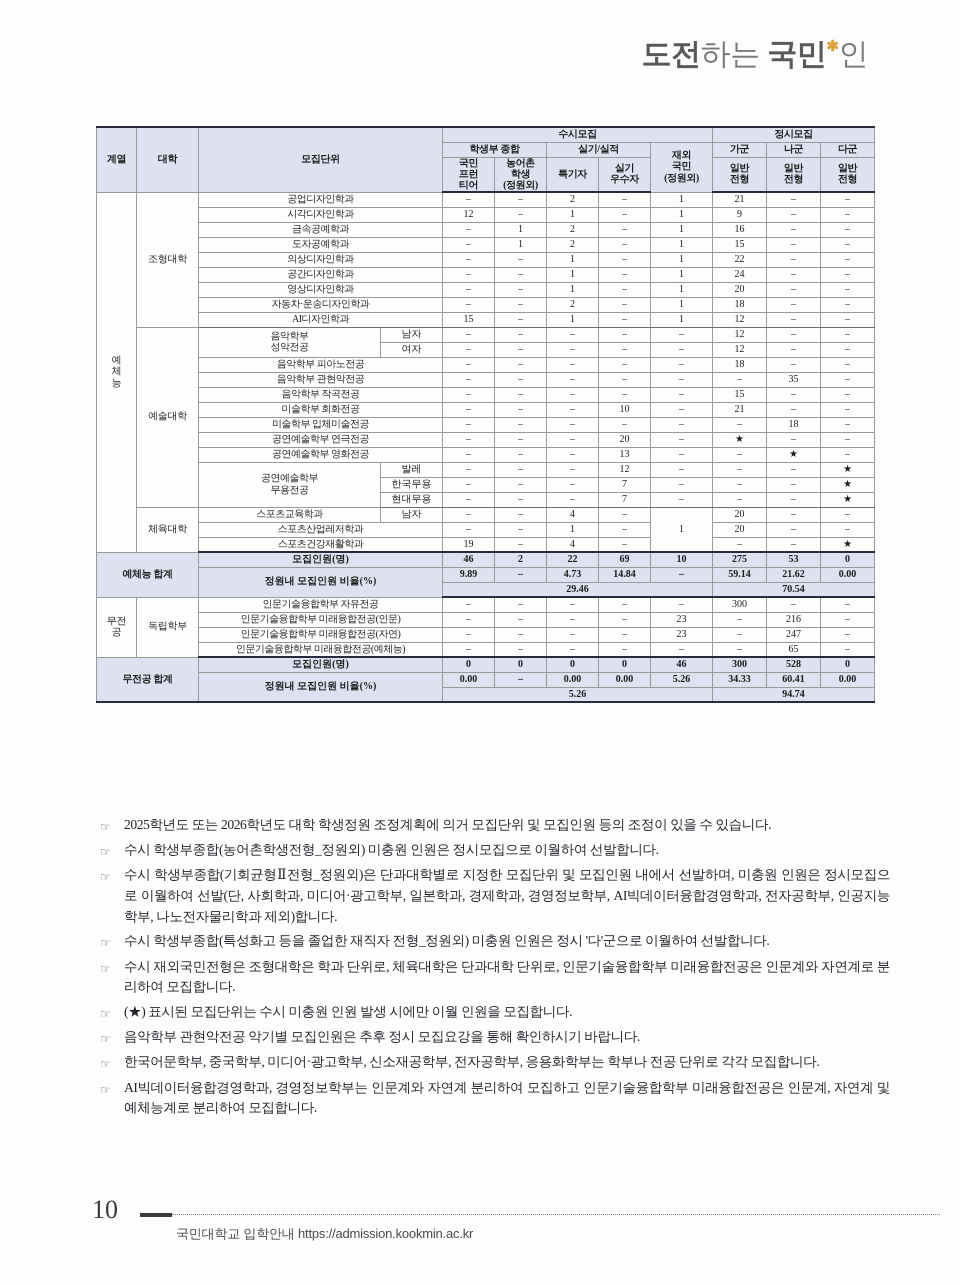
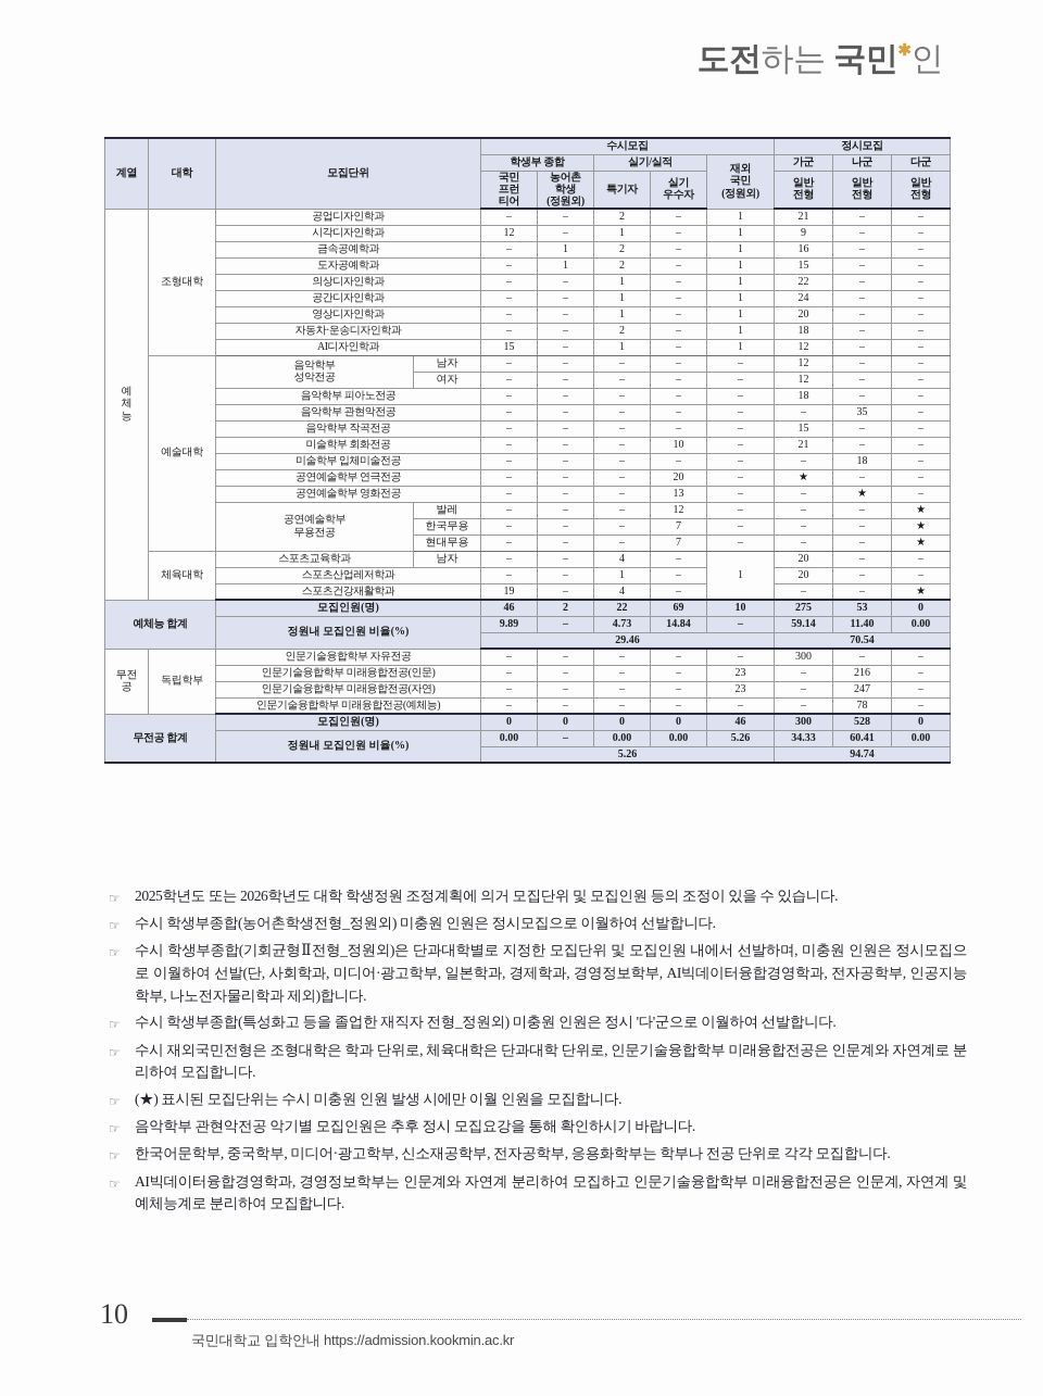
  도전하는 국민✱인
  계열	대학	모집단위	수시모집	정시모집
  학생부 종합	실기/실적	재외 국민 (정원외)	가군	나군	다군
  국민 프런 티어	농어촌 학생 (정원외)	특기자	실기 우수자	일반 전형	일반 전형	일반 전형
  예체능	조형대학	공업디자인학과	–	–	2	–	1	21	–	–
  시각디자인학과	12	–	1	–	1	9	–	–
  금속공예학과	–	1	2	–	1	16	–	–
  도자공예학과	–	1	2	–	1	15	–	–
  의상디자인학과	–	–	1	–	1	22	–	–
  공간디자인학과	–	–	1	–	1	24	–	–
  영상디자인학과	–	–	1	–	1	20	–	–
  자동차·운송디자인학과	–	–	2	–	1	18	–	–
  AI디자인학과	15	–	1	–	1	12	–	–
  예술대학	음악학부성악전공	남자	–	–	–	–	–	12	–	–
  여자	–	–	–	–	–	12	–	–
  음악학부 피아노전공	–	–	–	–	–	18	–	–
  음악학부 관현악전공	–	–	–	–	–	–	35	–
  음악학부 작곡전공	–	–	–	–	–	15	–	–
  미술학부 회화전공	–	–	–	10	–	21	–	–
  미술학부 입체미술전공	–	–	–	–	–	–	18	–
  공연예술학부 연극전공	–	–	–	20	–	★	–	–
  공연예술학부 영화전공	–	–	–	13	–	–	★	–
  공연예술학부무용전공	발레	–	–	–	12	–	–	–	★
  한국무용	–	–	–	7	–	–	–	★
  현대무용	–	–	–	7	–	–	–	★
  체육대학	스포츠교육학과	남자	–	–	4	–	1	20	–	–
  스포츠산업레저학과	–	–	1	–	20	–	–
  스포츠건강재활학과	19	–	4	–	–	–	★
  예체능 합계	모집인원(명)	46	2	22	69	10	275	53	0
- 정원내 모집인원 비율(%)	9.89	–	4.73	14.84	–	59.14	21.62	0.00
+ 정원내 모집인원 비율(%)	9.89	–	4.73	14.84	–	59.14	11.40	0.00
  29.46	70.54
  무전공	독립학부	인문기술융합학부 자유전공	–	–	–	–	–	300	–	–
  인문기술융합학부 미래융합전공(인문)	–	–	–	–	23	–	216	–
  인문기술융합학부 미래융합전공(자연)	–	–	–	–	23	–	247	–
- 인문기술융합학부 미래융합전공(예체능)	–	–	–	–	–	–	65	–
+ 인문기술융합학부 미래융합전공(예체능)	–	–	–	–	–	–	78	–
  무전공 합계	모집인원(명)	0	0	0	0	46	300	528	0
  정원내 모집인원 비율(%)	0.00	–	0.00	0.00	5.26	34.33	60.41	0.00
  5.26	94.74
  ☞
  2025학년도 또는 2026학년도 대학 학생정원 조정계획에 의거 모집단위 및 모집인원 등의 조정이 있을 수 있습니다.
  ☞
  수시 학생부종합(농어촌학생전형_정원외) 미충원 인원은 정시모집으로 이월하여 선발합니다.
  ☞
  수시 학생부종합(기회균형Ⅱ전형_정원외)은 단과대학별로 지정한 모집단위 및 모집인원 내에서 선발하며, 미충원 인원은 정시모집으로 이월하여 선발(단, 사회학과, 미디어·광고학부, 일본학과, 경제학과, 경영정보학부, AI빅데이터융합경영학과, 전자공학부, 인공지능학부, 나노전자물리학과 제외)합니다.
  ☞
  수시 학생부종합(특성화고 등을 졸업한 재직자 전형_정원외) 미충원 인원은 정시 '다'군으로 이월하여 선발합니다.
  ☞
  수시 재외국민전형은 조형대학은 학과 단위로, 체육대학은 단과대학 단위로, 인문기술융합학부 미래융합전공은 인문계와 자연계로 분리하여 모집합니다.
  ☞
  (★) 표시된 모집단위는 수시 미충원 인원 발생 시에만 이월 인원을 모집합니다.
  ☞
  음악학부 관현악전공 악기별 모집인원은 추후 정시 모집요강을 통해 확인하시기 바랍니다.
  ☞
  한국어문학부, 중국학부, 미디어·광고학부, 신소재공학부, 전자공학부, 응용화학부는 학부나 전공 단위로 각각 모집합니다.
  ☞
  AI빅데이터융합경영학과, 경영정보학부는 인문계와 자연계 분리하여 모집하고 인문기술융합학부 미래융합전공은 인문계, 자연계 및 예체능계로 분리하여 모집합니다.
  10
  국민대학교 입학안내 https://admission.kookmin.ac.kr
